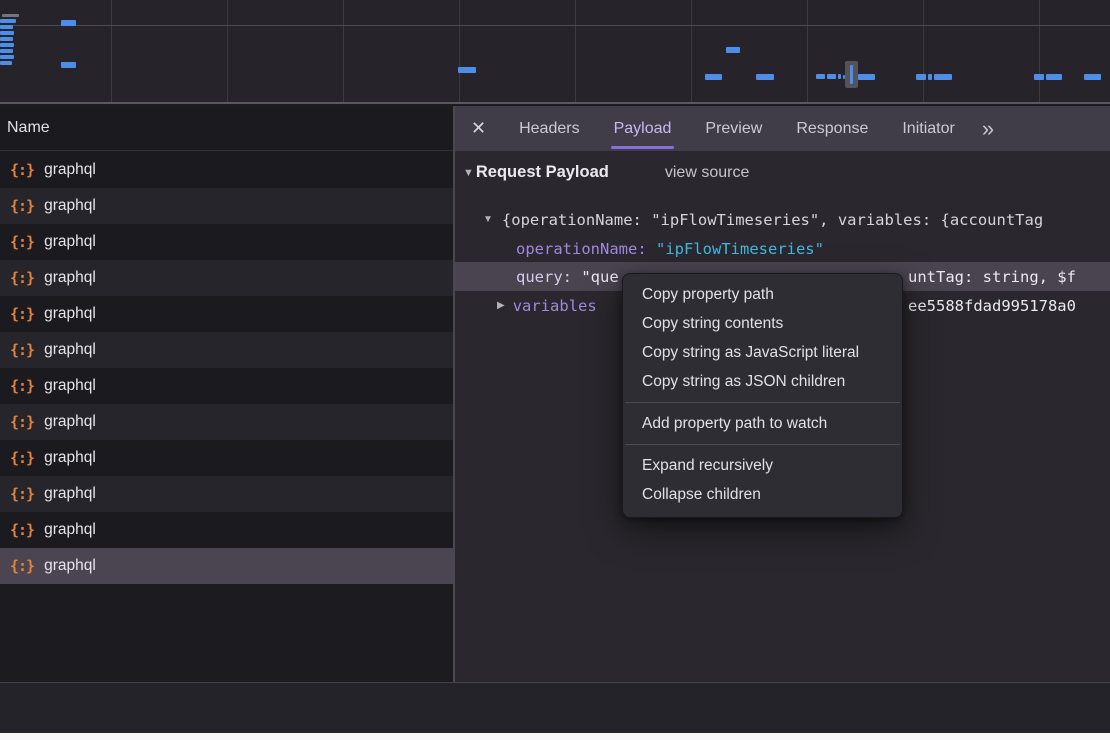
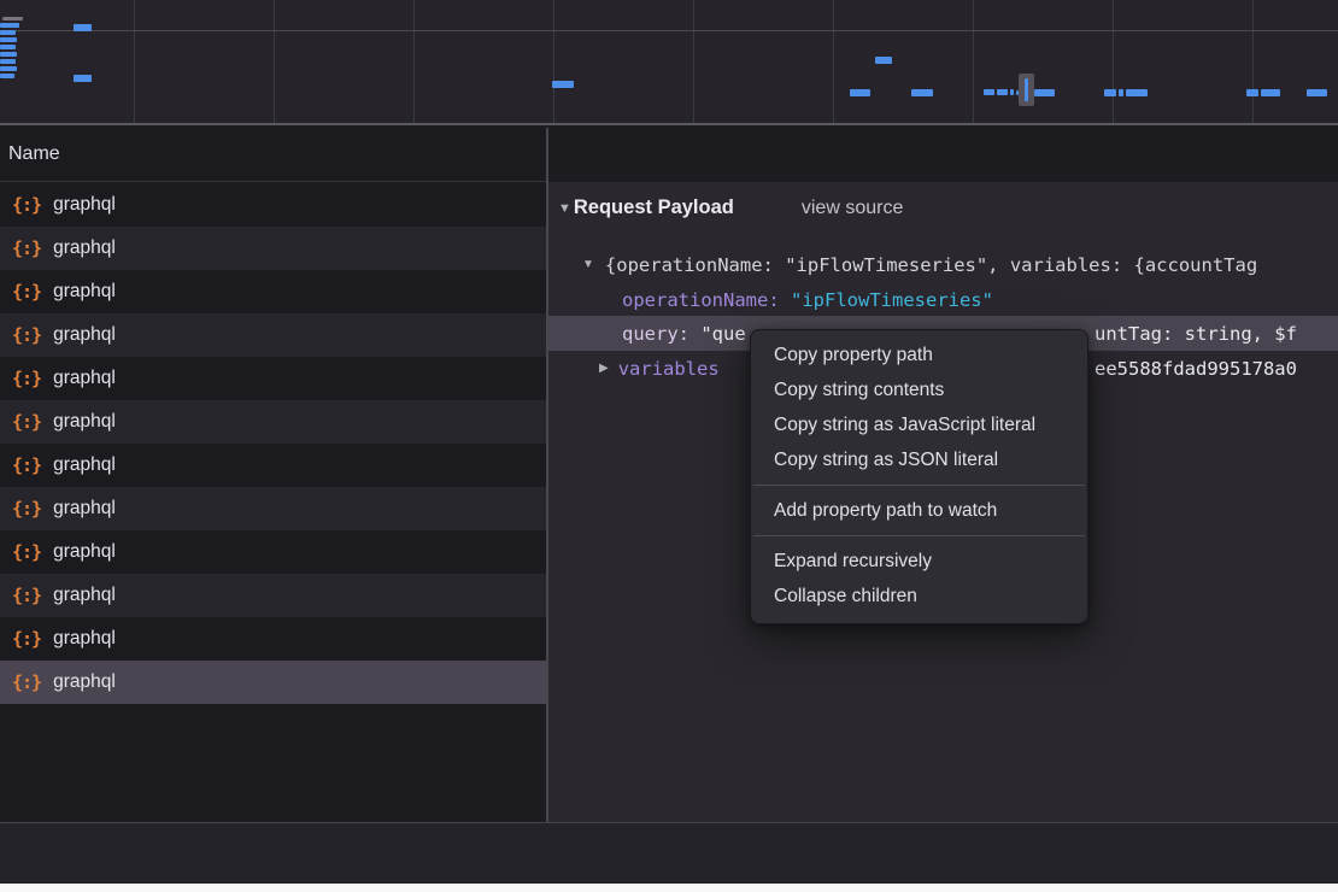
  Name
  {:}
  graphql
  {:}
  graphql
  {:}
  graphql
  {:}
  graphql
  {:}
  graphql
  {:}
  graphql
  {:}
  graphql
  {:}
  graphql
  {:}
  graphql
  {:}
  graphql
  {:}
  graphql
  {:}
  graphql
- ✕
- Headers
- Payload
- Preview
- Response
- Initiator
- »
  ▼
  Request Payload
  view source
  ▼
  {operationName: "ipFlowTimeseries", variables: {accountTag
  operationName:
  "ipFlowTimeseries"
  query:
  "que
  untTag: string, $f
  ▶
  variables
  ee5588fdad995178a0
  Copy property path
  Copy string contents
  Copy string as JavaScript literal
- Copy string as JSON children
+ Copy string as JSON literal
  Add property path to watch
  Expand recursively
  Collapse children
